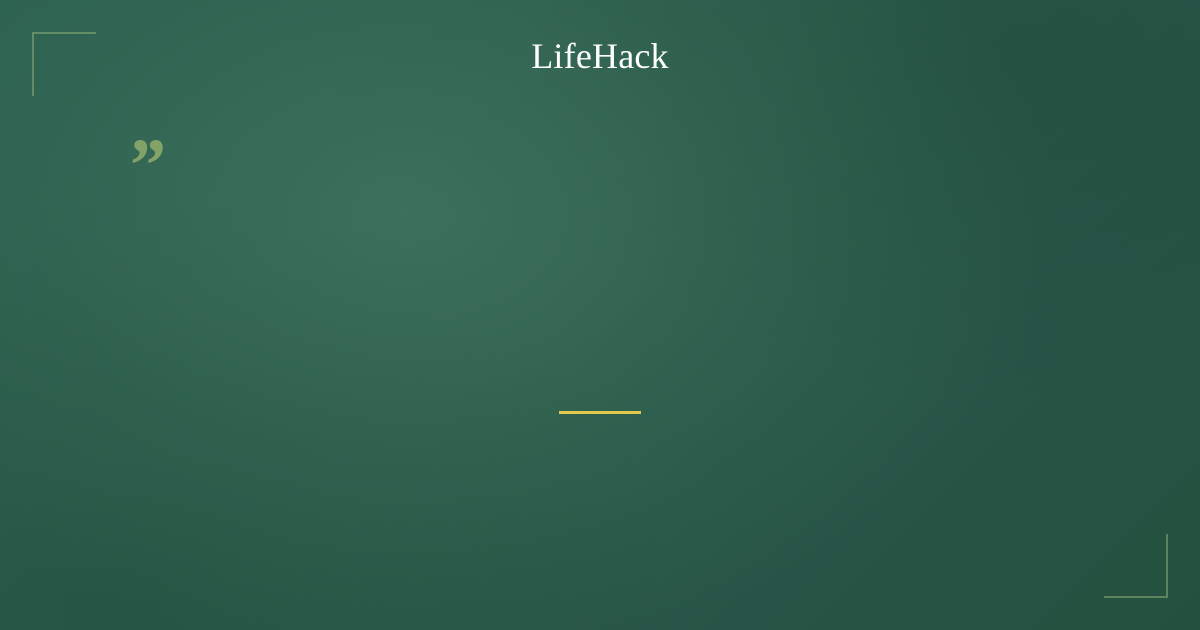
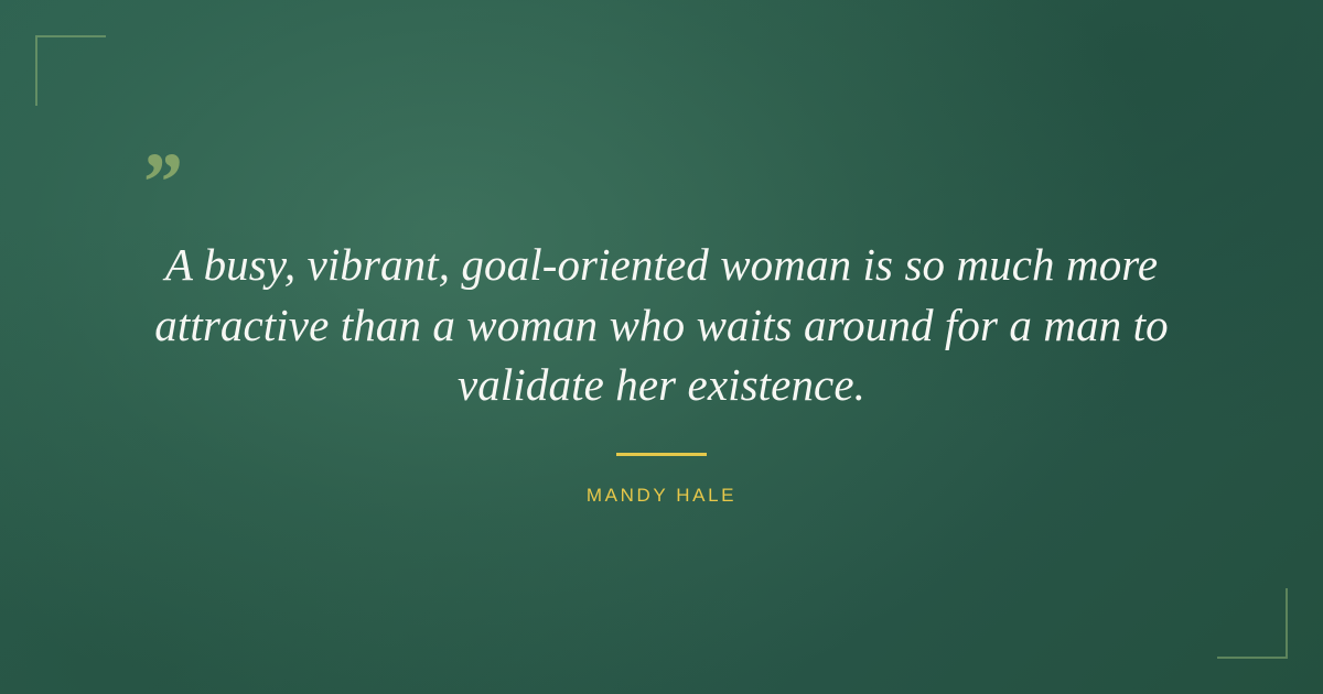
- LifeHack
  ”
+ A busy, vibrant, goal-oriented woman is so much more attractive than a woman who waits around for a man to validate her existence.
+ MANDY HALE
